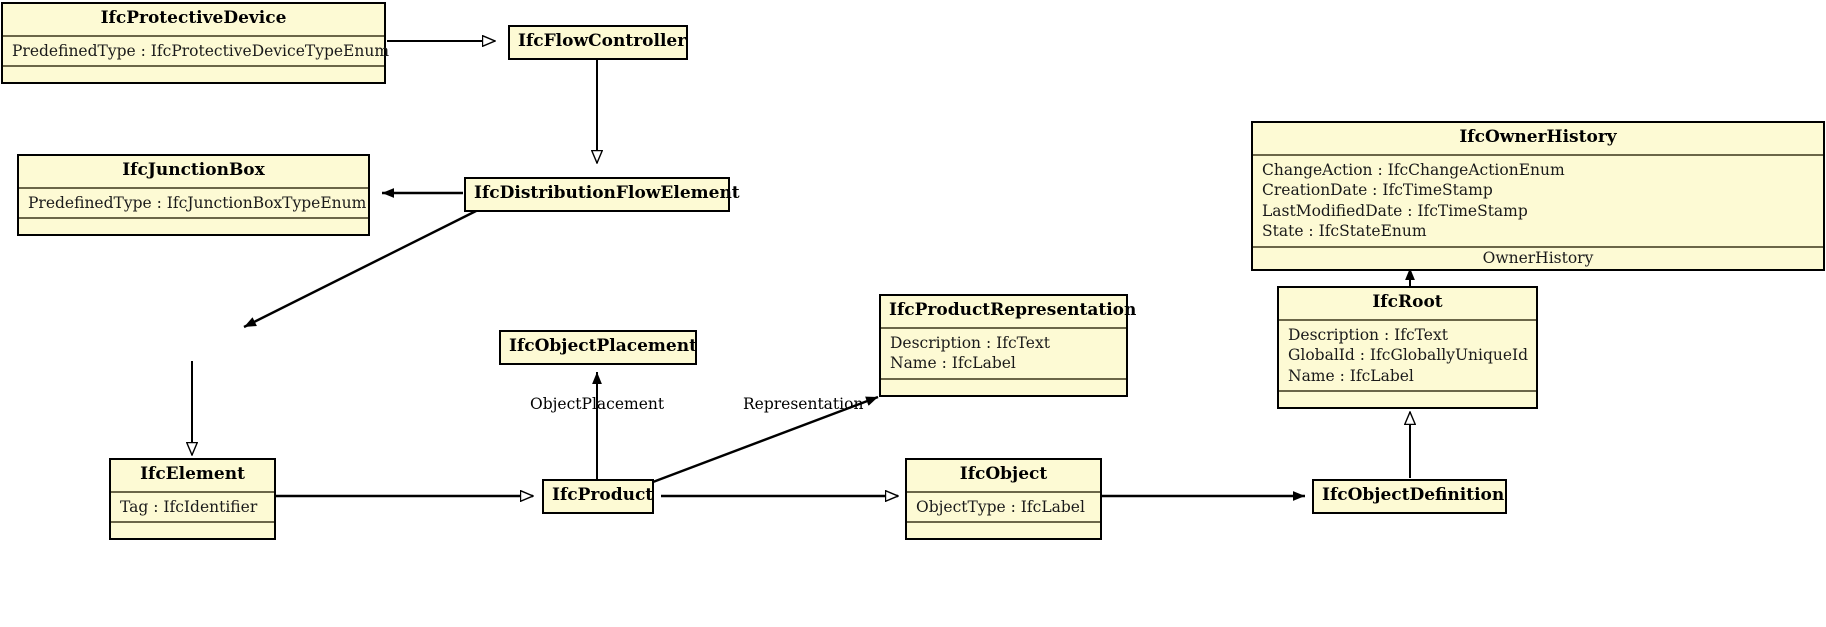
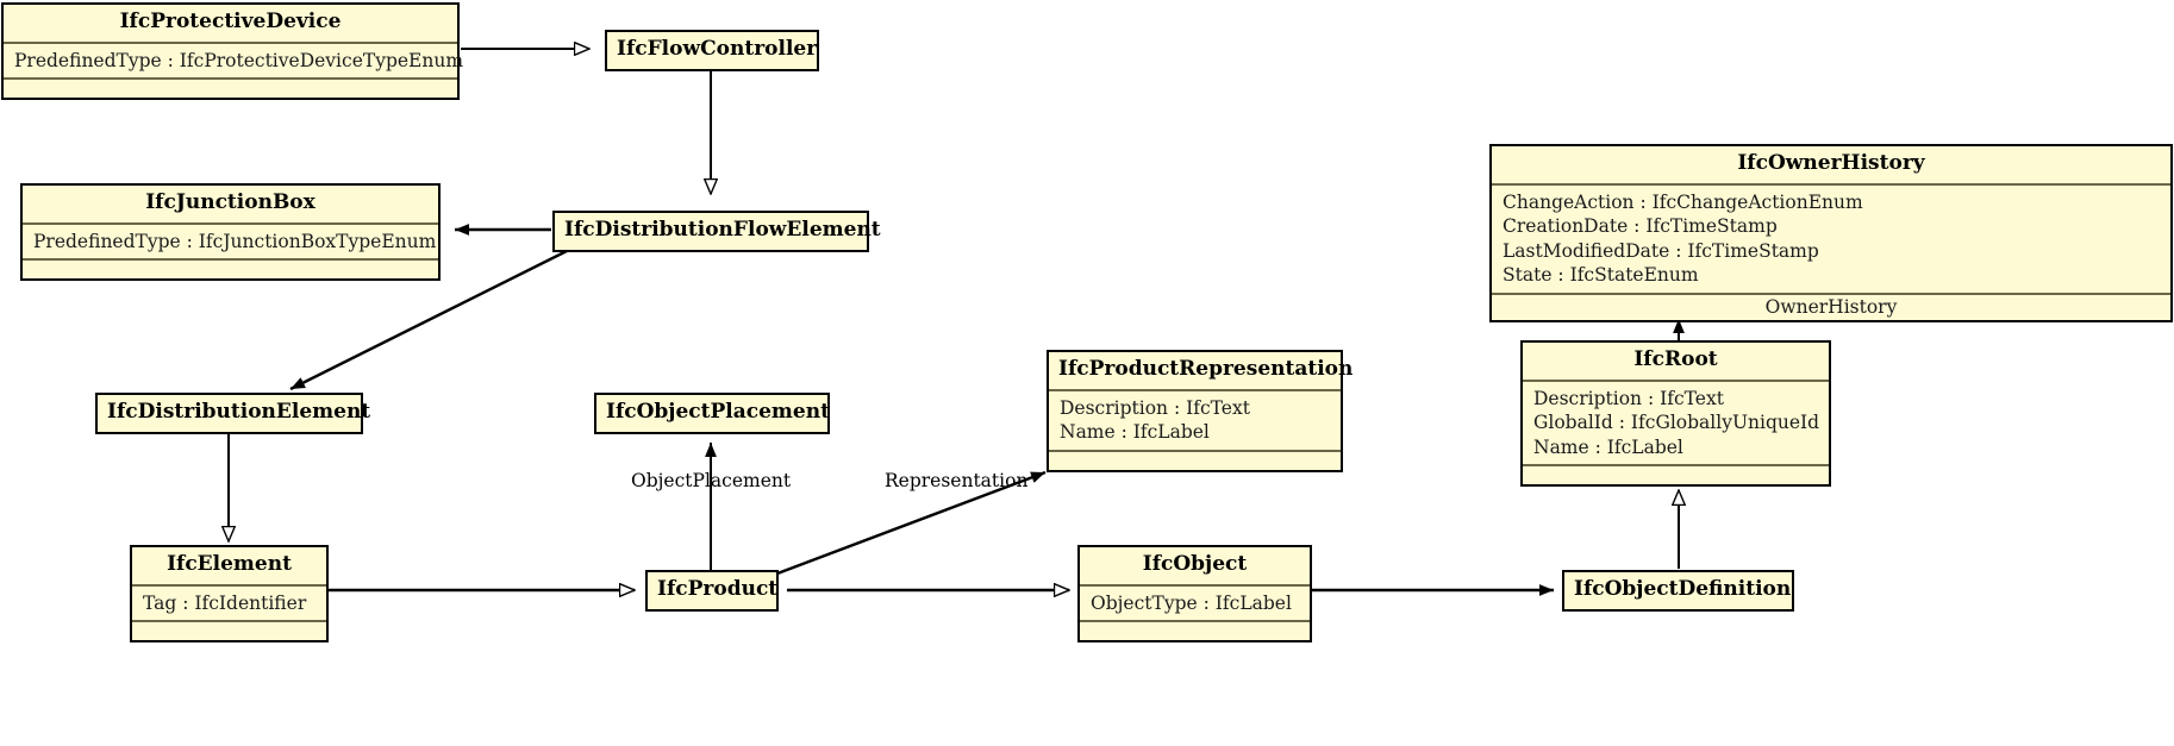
  IfcProtectiveDevice
  PredefinedType : IfcProtectiveDeviceTypeEnum
  IfcFlowController
  IfcJunctionBox
  PredefinedType : IfcJunctionBoxTypeEnum
  IfcDistributionFlowElement
+ IfcDistributionElement
  IfcObjectPlacement
  IfcProductRepresentation
  Description : IfcText
  Name : IfcLabel
  IfcOwnerHistory
  ChangeAction : IfcChangeActionEnum
  CreationDate : IfcTimeStamp
  LastModifiedDate : IfcTimeStamp
  State : IfcStateEnum
  OwnerHistory
  IfcRoot
  Description : IfcText
  GlobalId : IfcGloballyUniqueId
  Name : IfcLabel
  IfcElement
  Tag : IfcIdentifier
  IfcProduct
  IfcObject
  ObjectType : IfcLabel
  IfcObjectDefinition
  ObjectPlacement
  Representation
